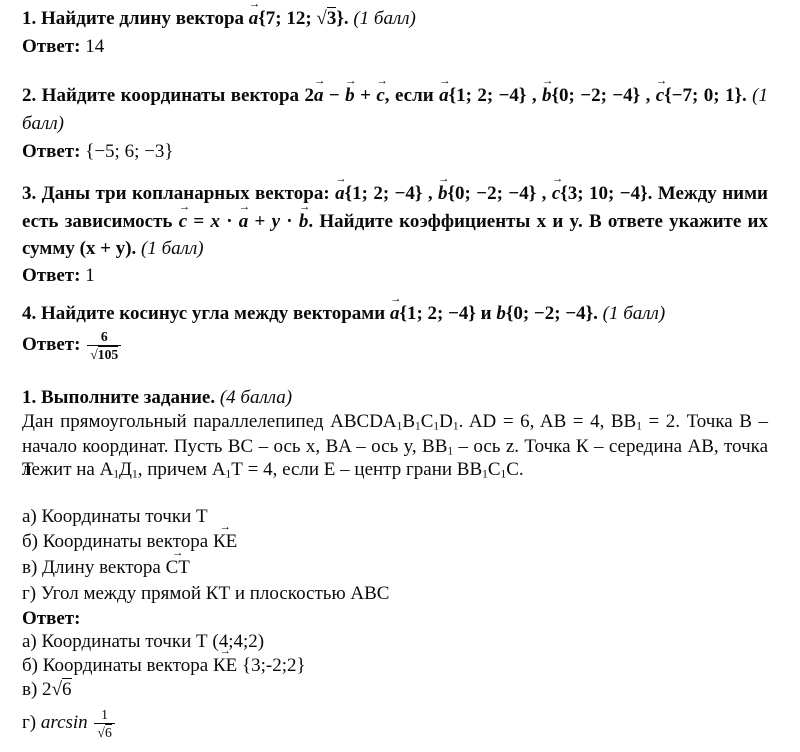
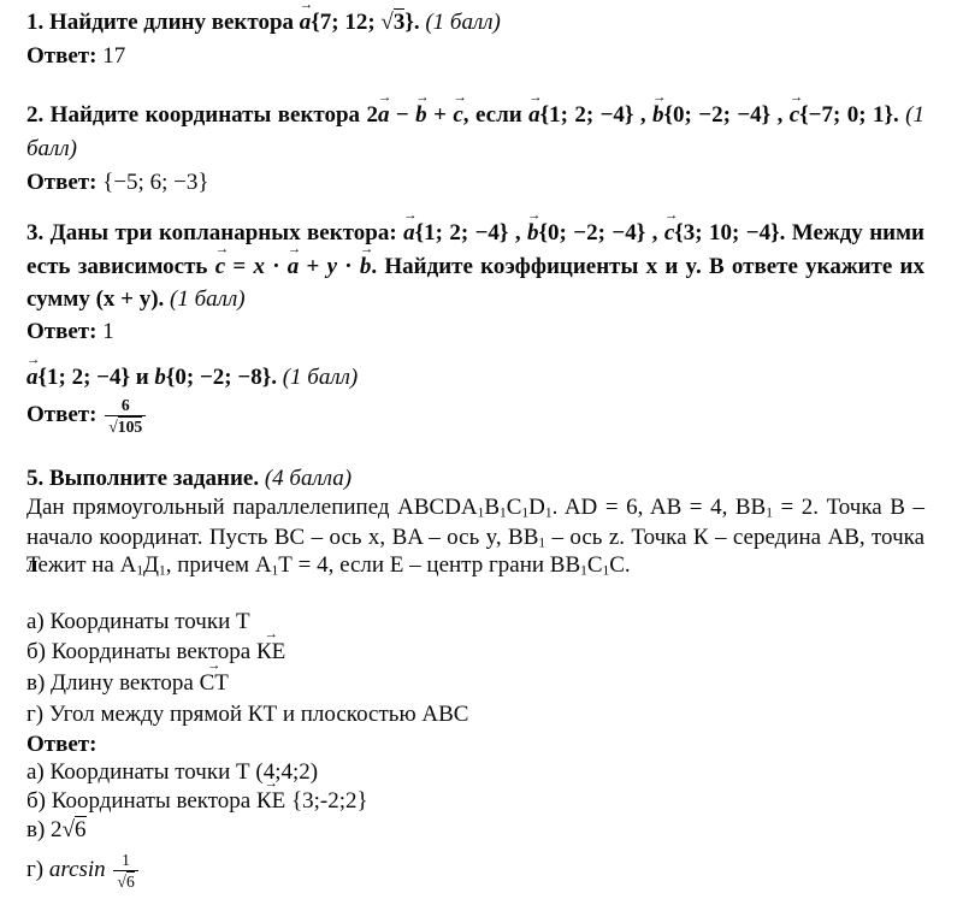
  1. Найдите длину вектора
  →
  a{7; 12; √3}. (1 балл)
- Ответ: 14
+ Ответ: 17
  2. Найдите координаты вектора 2
  →
  a −
  →
  b +
  →
  c, если
  →
  a{1; 2; −4} ,
  →
  b{0; −2; −4} ,
  →
  c{−7; 0; 1}. (1
  балл)
  Ответ: {−5; 6; −3}
  3. Даны три копланарных вектора:
  →
  a{1; 2; −4} ,
  →
  b{0; −2; −4} ,
  →
  c{3; 10; −4}. Между ними
  есть зависимость
  →
  c = x ·
  →
  a + y ·
  →
  b. Найдите коэффициенты x и y. В ответе укажите их
  сумму (x + y). (1 балл)
  Ответ: 1
- 4. Найдите косинус угла между векторами
  →
- a{1; 2; −4} и b{0; −2; −4}. (1 балл)
+ a{1; 2; −4} и b{0; −2; −8}. (1 балл)
  Ответ:
  6
  √105
- 1. Выполните задание. (4 балла)
+ 5. Выполните задание. (4 балла)
  Дан прямоугольный параллелепипед ABCDA1B1C1D1. AD = 6, AB = 4, BB1 = 2. Точка B –
  начало координат. Пусть BC – ось x, BA – ось y, BB1 – ось z. Точка К – середина АВ, точка Т
  лежит на А1Д1, причем А1Т = 4, если Е – центр грани ВВ1С1С.
  а) Координаты точки Т
  б) Координаты вектора
  →
  КЕ
  в) Длину вектора
  →
  СТ
  г) Угол между прямой КТ и плоскостью АВС
  Ответ:
  а) Координаты точки Т (4;4;2)
  б) Координаты вектора
  →
  КЕ {3;-2;2}
  в) 2√6
  г) arcsin
  1
  √6
